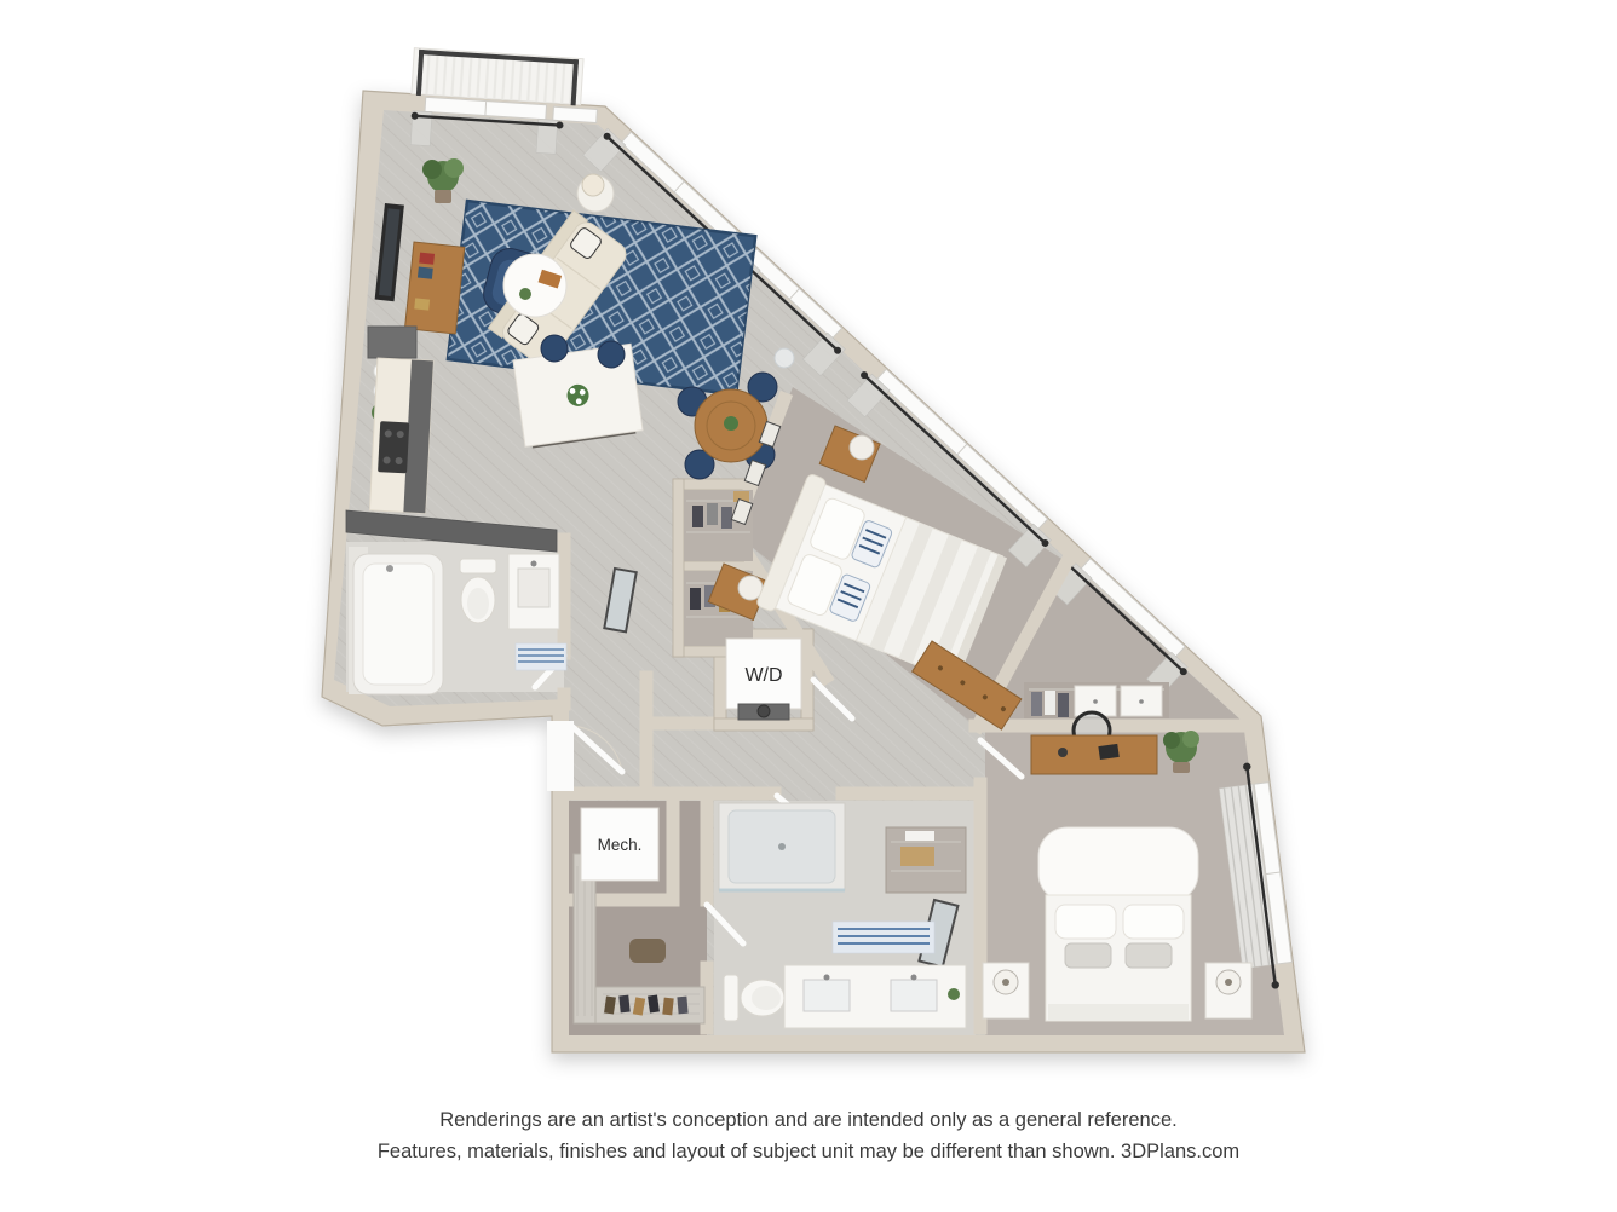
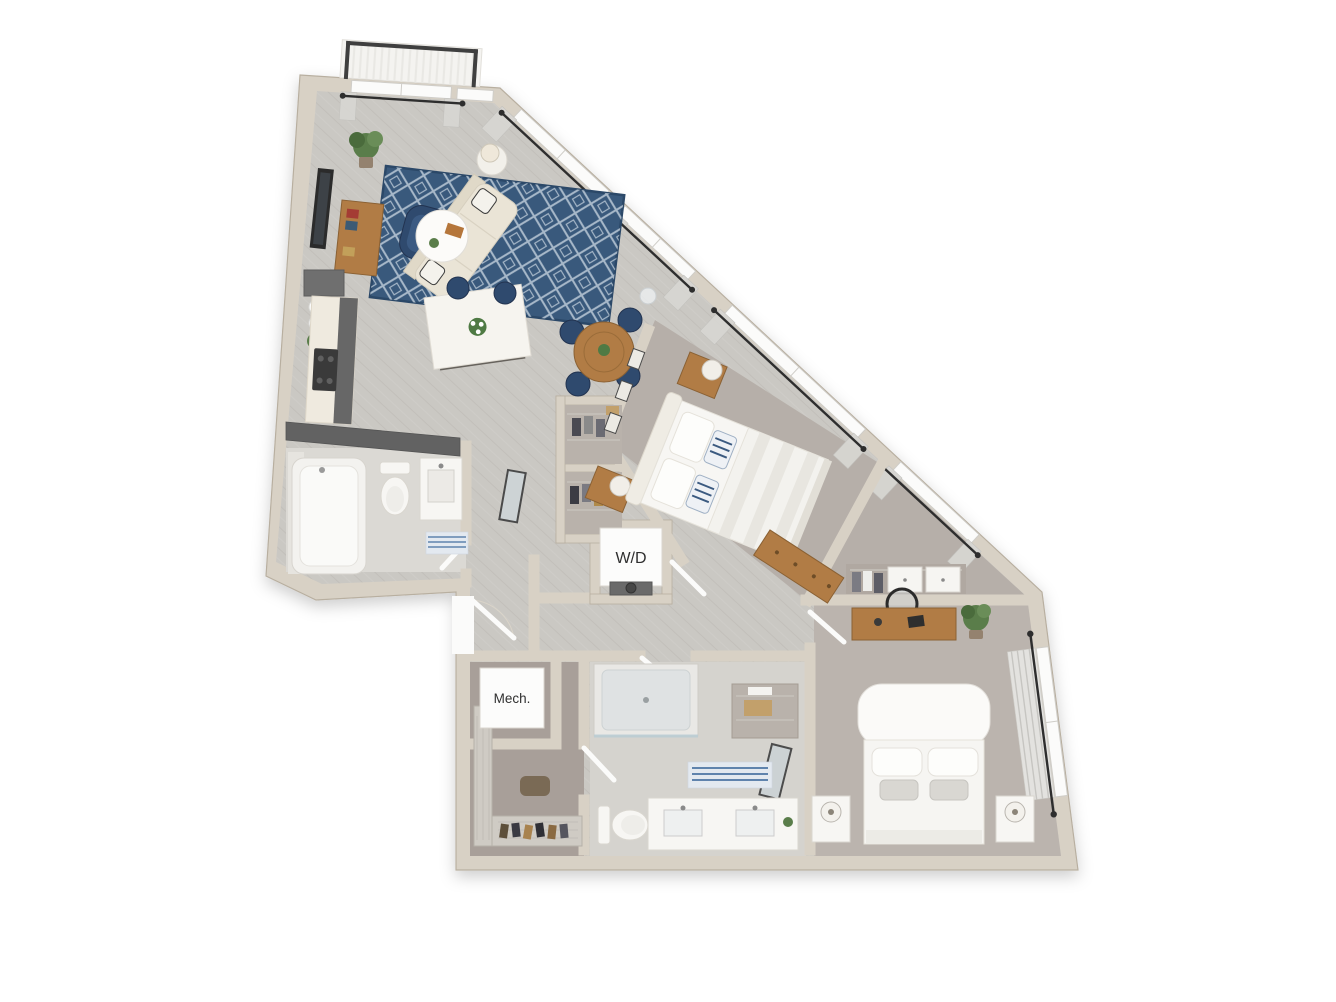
  W/D
  Mech.
- Renderings are an artist's conception and are intended only as a general reference.
- Features, materials, finishes and layout of subject unit may be different than shown. 3DPlans.com
